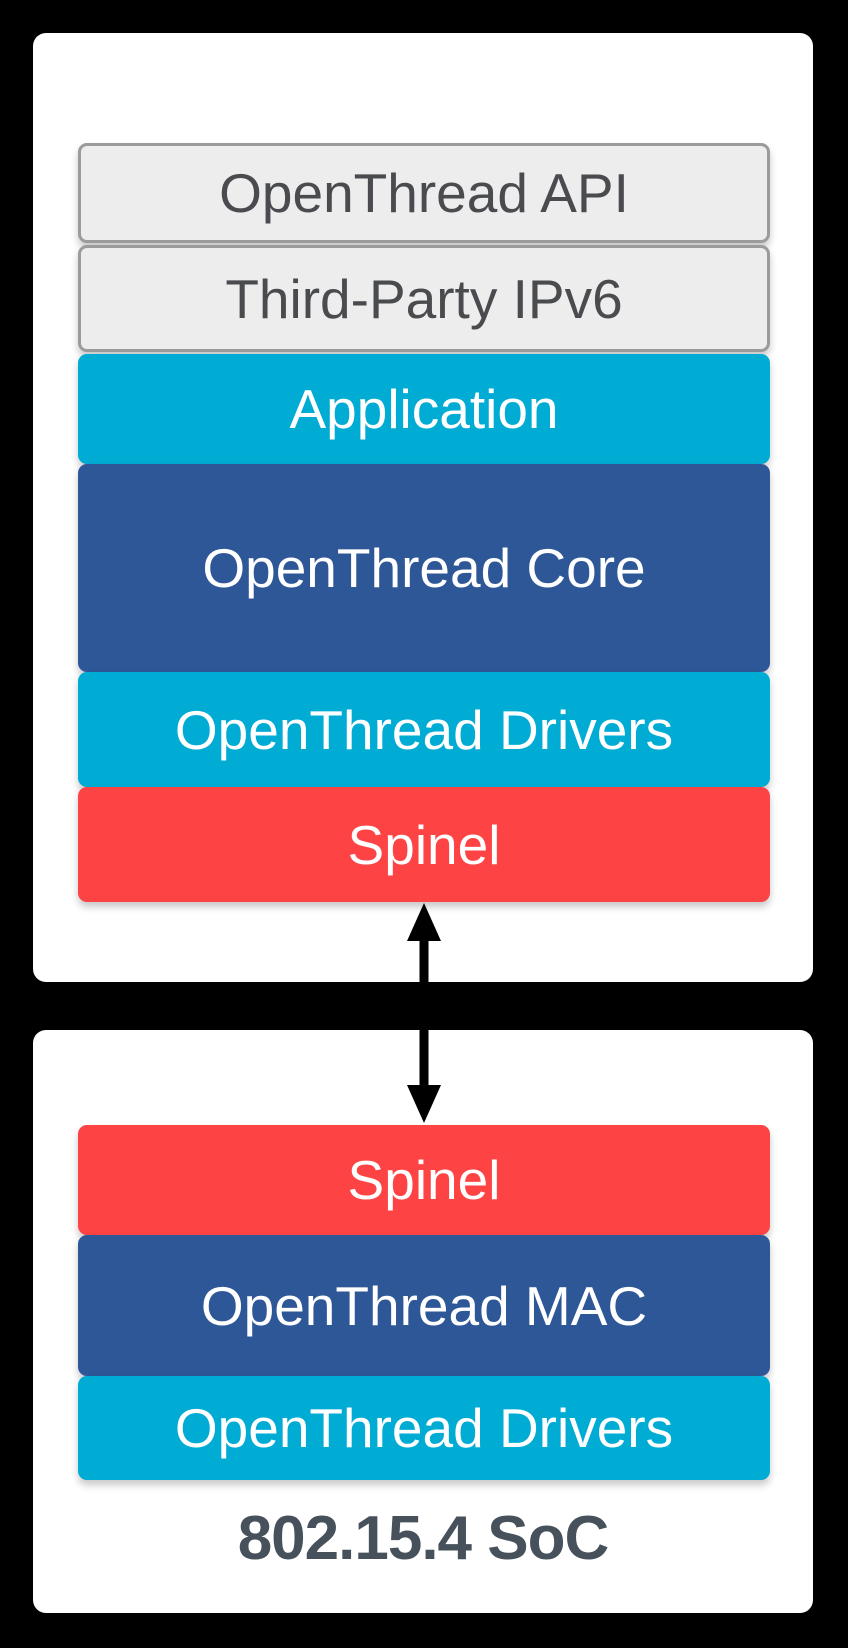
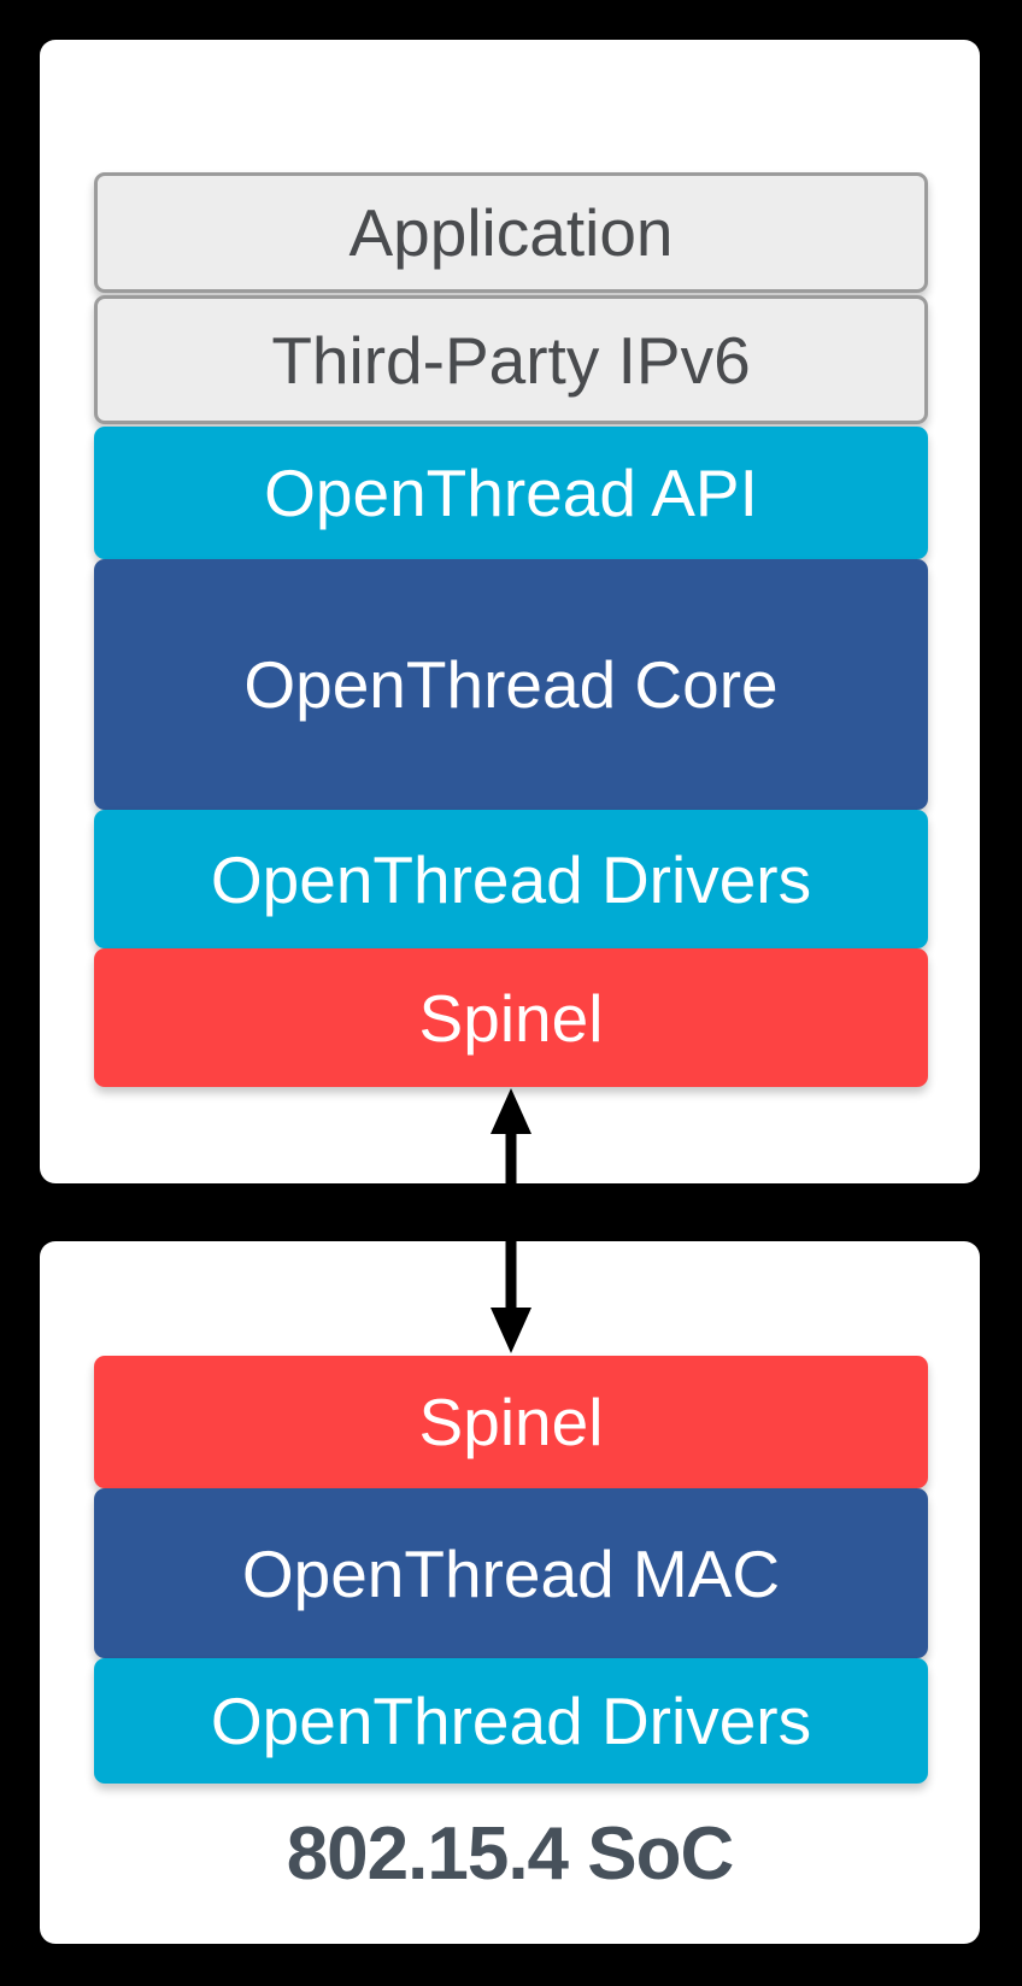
- OpenThread API
+ Application
  Third-Party IPv6
- Application
+ OpenThread API
  OpenThread Core
  OpenThread Drivers
  Spinel
  Spinel
  OpenThread MAC
  OpenThread Drivers
  802.15.4 SoC
